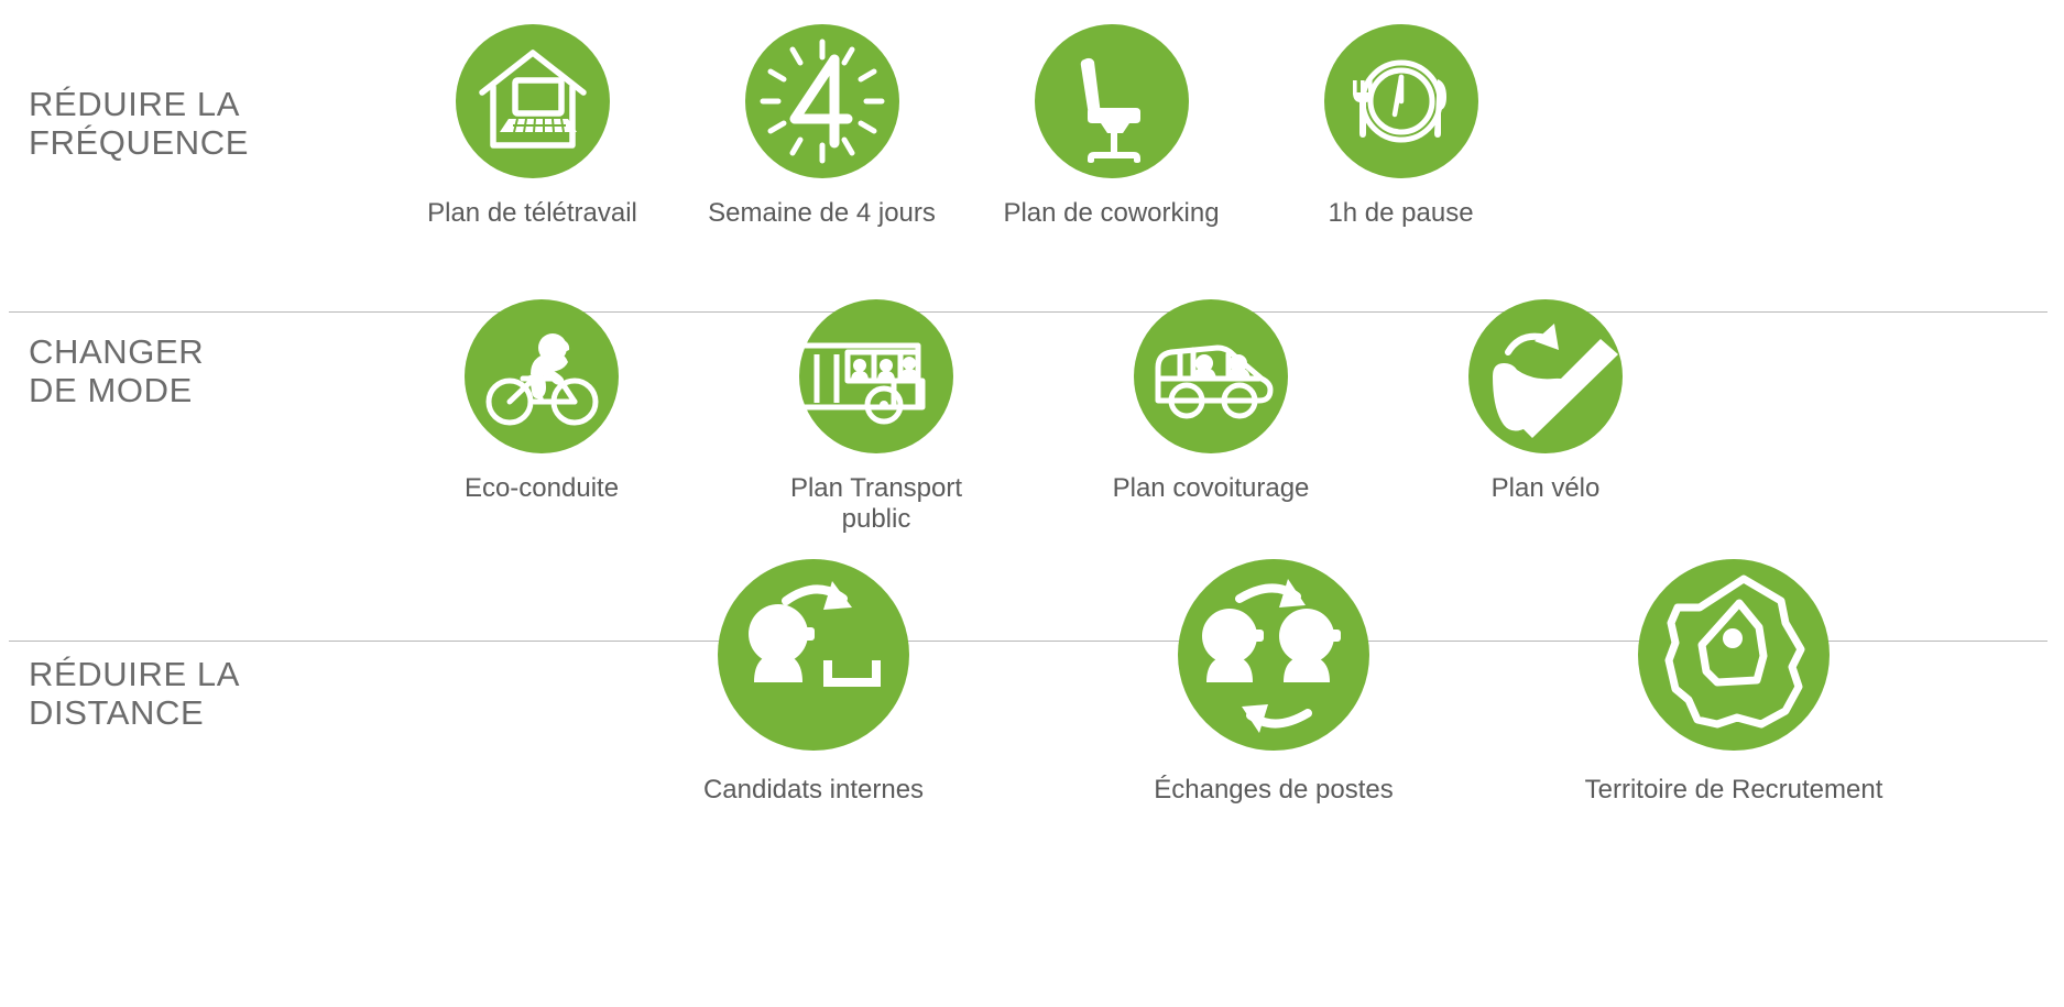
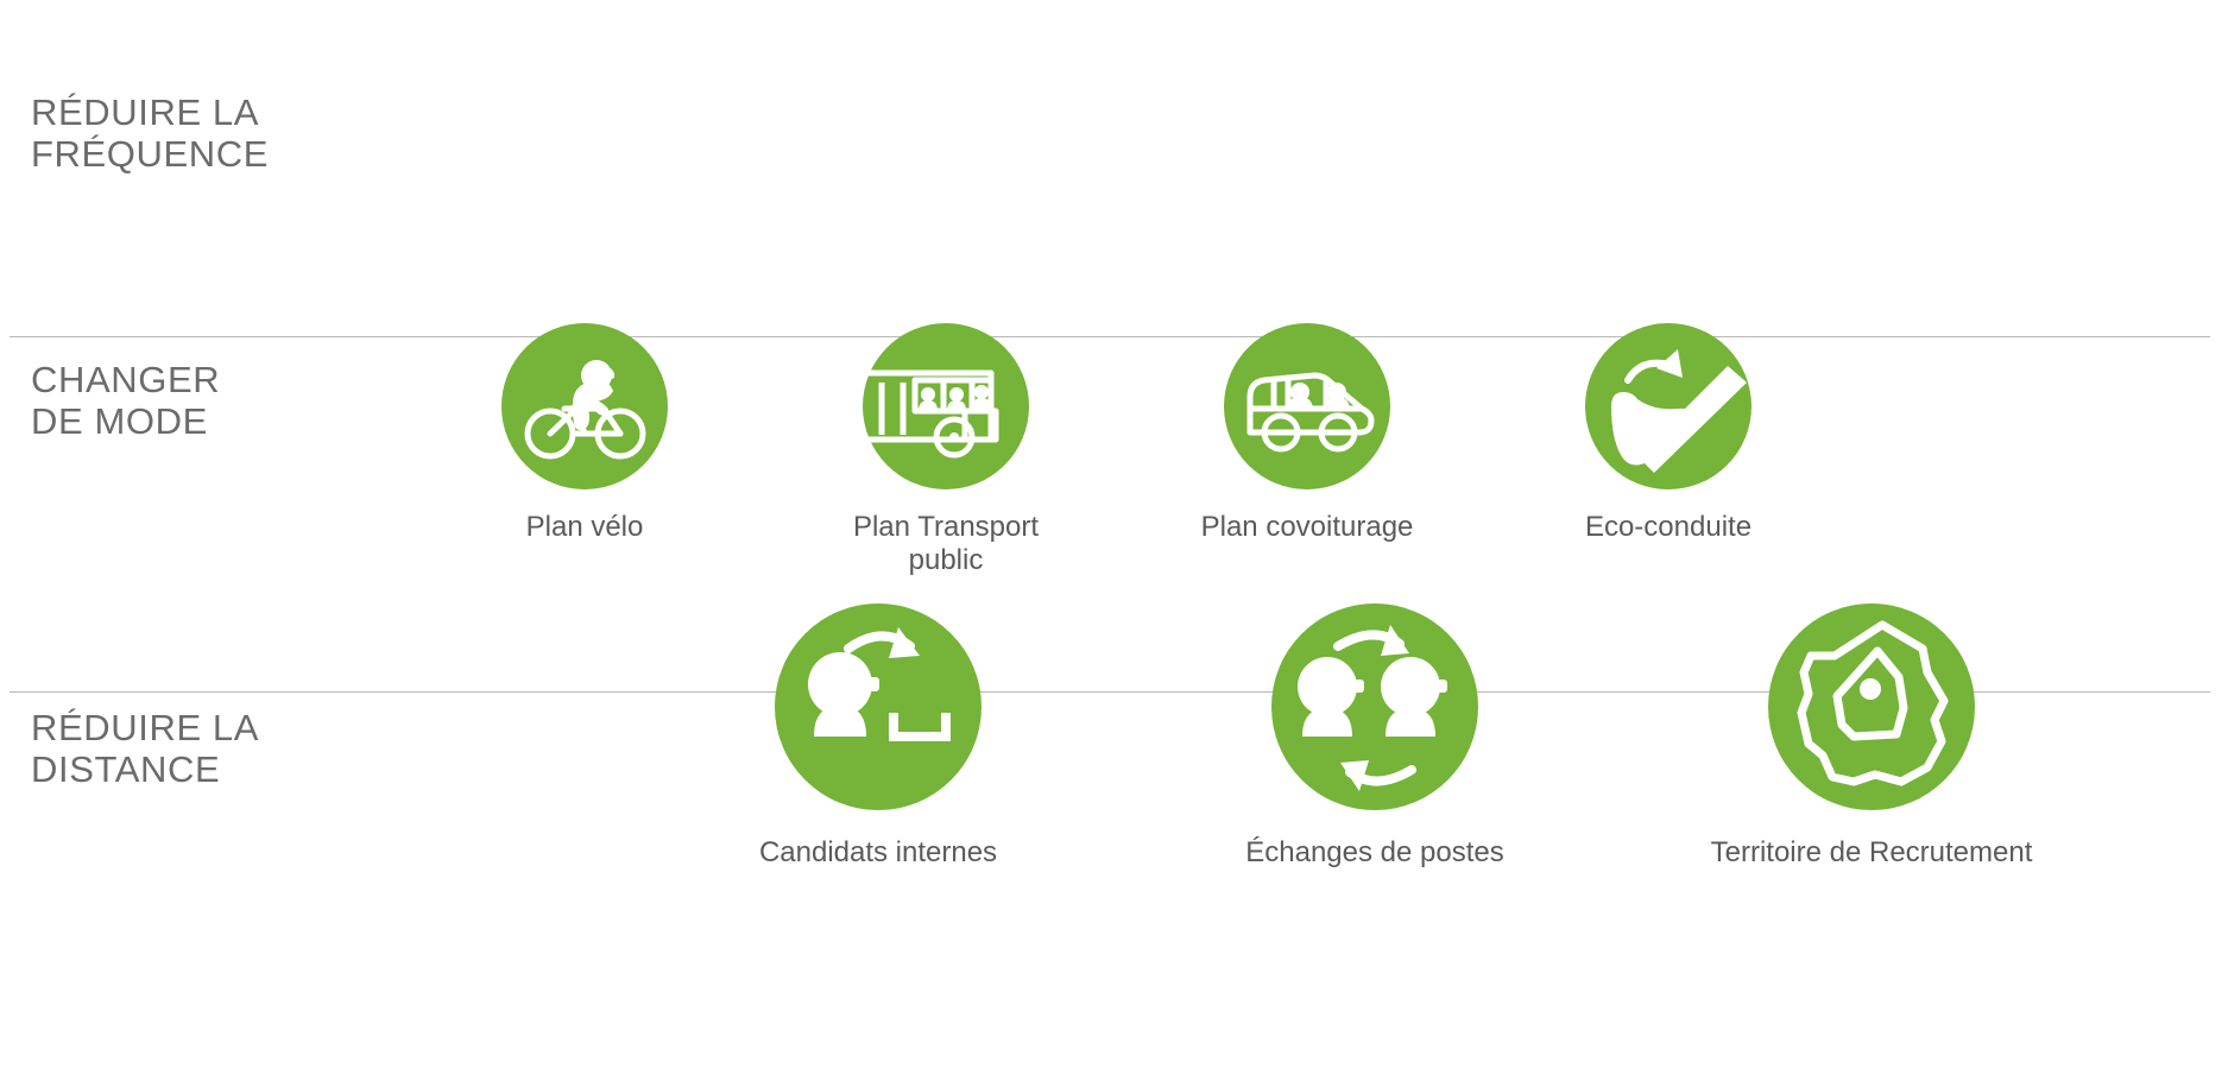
  RÉDUIRE LA
  FRÉQUENCE
- Plan de télétravail
- Semaine de 4 jours
- Plan de coworking
- 1h de pause
  CHANGER
  DE MODE
- Eco-conduite
+ Plan vélo
  Plan Transport
  public
  Plan covoiturage
- Plan vélo
+ Eco-conduite
  RÉDUIRE LA
  DISTANCE
  Candidats internes
  Échanges de postes
  Territoire de Recrutement
